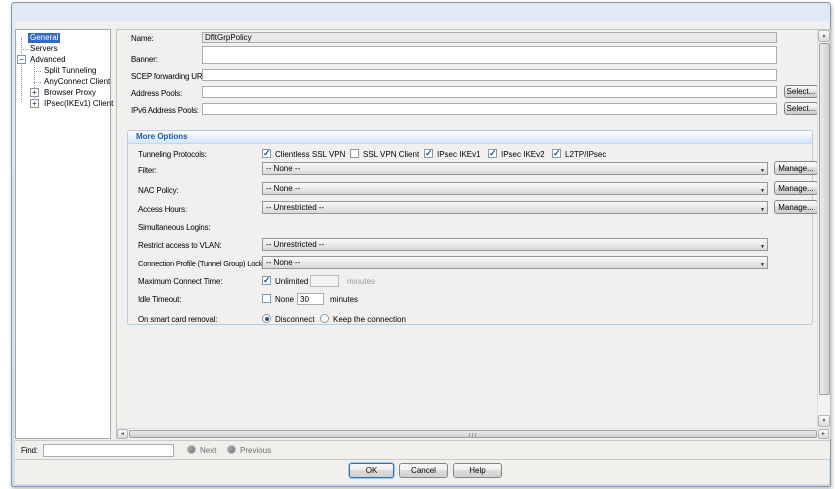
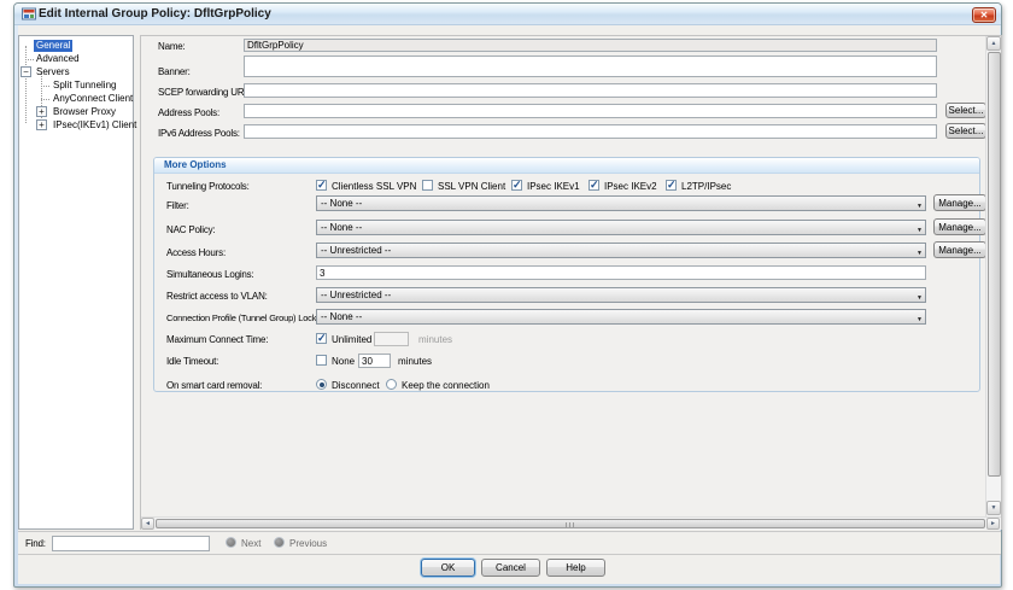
+ Edit Internal Group Policy: DfltGrpPolicy
+ ✕
  General
- Servers
+ Advanced
  −
- Advanced
+ Servers
  Split Tunneling
  AnyConnect Client
  +
  Browser Proxy
  +
  IPsec(IKEv1) Client
  Name:
  DfltGrpPolicy
  Banner:
  SCEP forwarding UR
  Address Pools:
  Select...
  IPv6 Address Pools:
  Select...
  More Options
  Tunneling Protocols:
  ✓
  Clientless SSL VPN
  SSL VPN Client
  ✓
  IPsec IKEv1
  ✓
  IPsec IKEv2
  ✓
  L2TP/IPsec
  Filter:
  -- None --
  Manage...
  NAC Policy:
  -- None --
  Manage...
  Access Hours:
  -- Unrestricted --
  Manage...
  Simultaneous Logins:
+ 3
  Restrict access to VLAN:
  -- Unrestricted --
  Connection Profile (Tunnel Group) Lock
  -- None --
  Maximum Connect Time:
  ✓
  Unlimited
  minutes
  Idle Timeout:
  None
  30
  minutes
  On smart card removal:
  Disconnect
  Keep the connection
  Find:
  Next
  Previous
  OK
  Cancel
  Help
